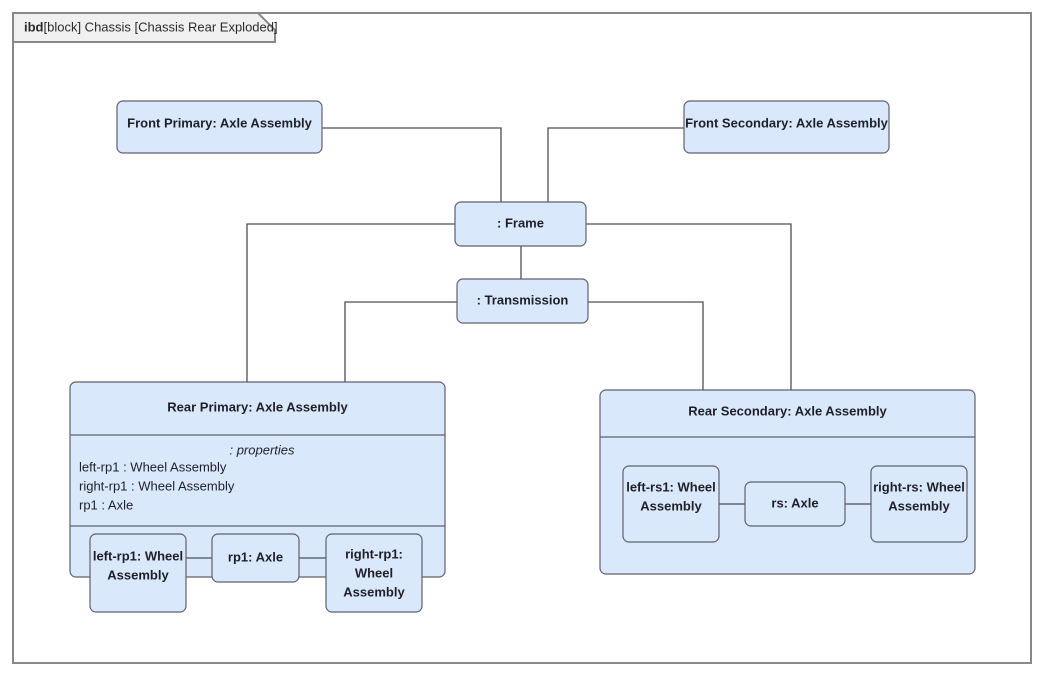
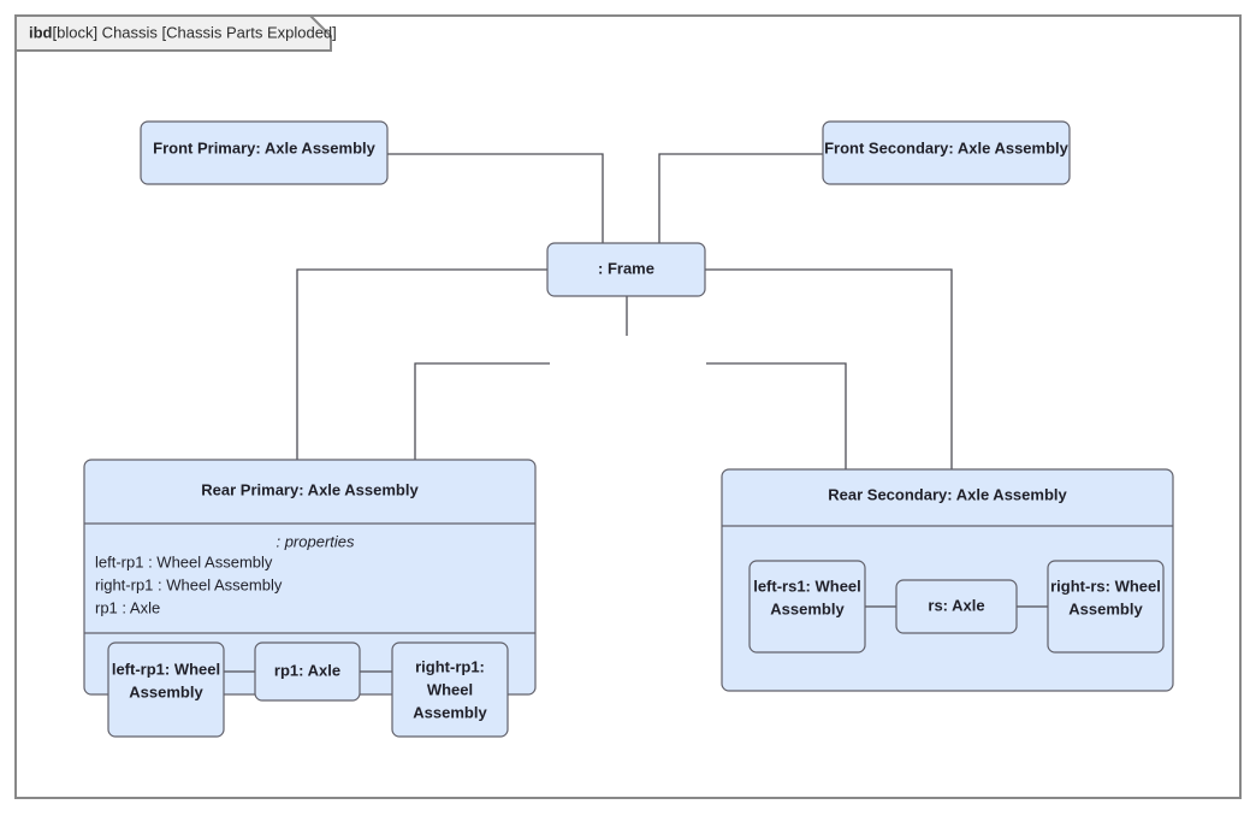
- ibd[block] Chassis [Chassis Rear Exploded]
+ ibd[block] Chassis [Chassis Parts Exploded]
  Front Primary: Axle Assembly
  Front Secondary: Axle Assembly
  : Frame
- : Transmission
  Rear Primary: Axle Assembly
  : properties
  left-rp1 : Wheel Assembly
  right-rp1 : Wheel Assembly
  rp1 : Axle
  left-rp1: Wheel
  Assembly
  rp1: Axle
  right-rp1:
  Wheel
  Assembly
  Rear Secondary: Axle Assembly
  left-rs1: Wheel
  Assembly
  rs: Axle
  right-rs: Wheel
  Assembly
